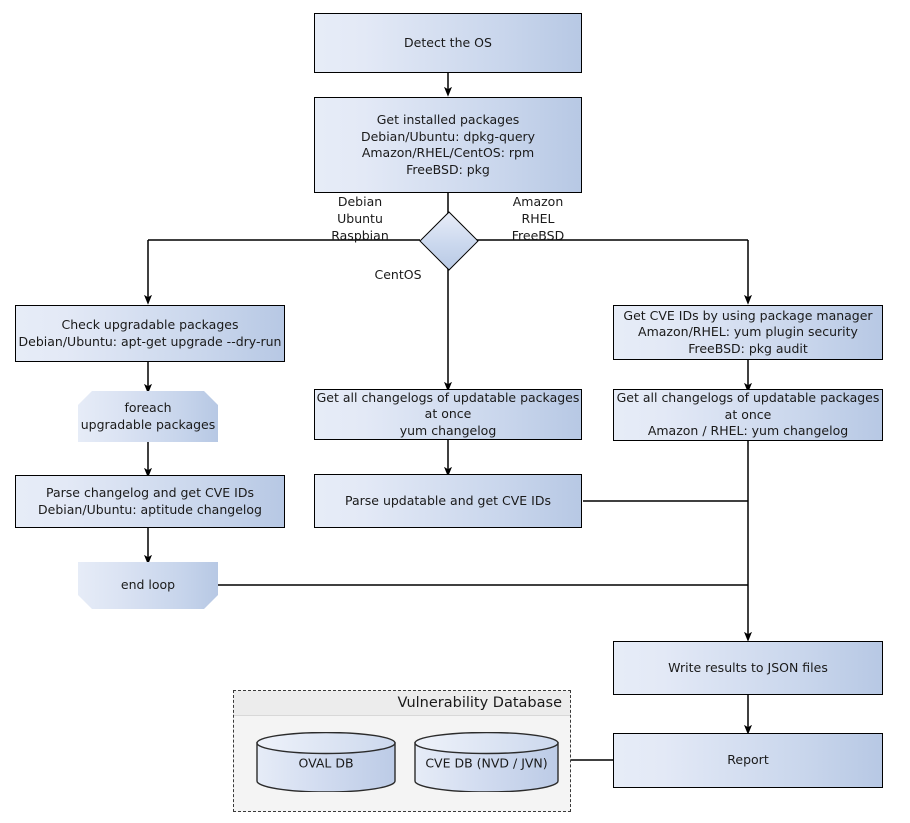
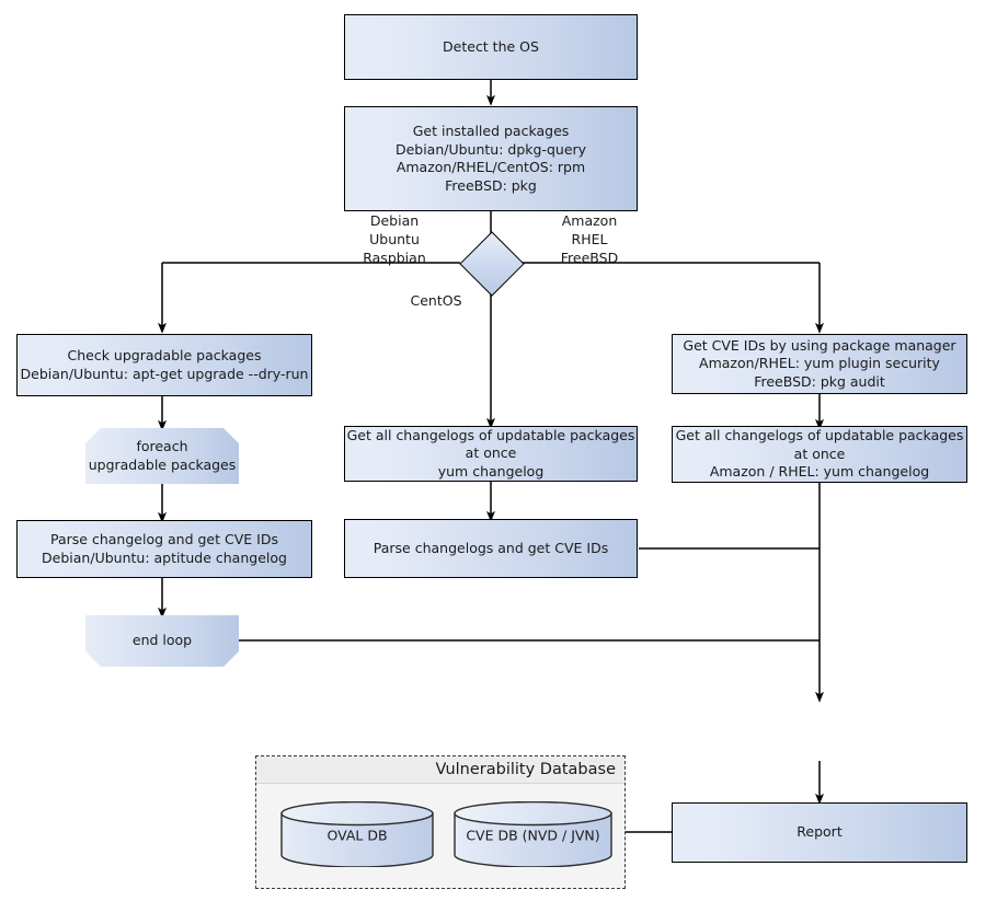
  Detect the OS
  Get installed packages
  Debian/Ubuntu: dpkg-query
  Amazon/RHEL/CentOS: rpm
  FreeBSD: pkg
  Debian
  Ubuntu
  Raspbian
  Amazon
  RHEL
  FreeBSD
  CentOS
  Check upgradable packages
  Debian/Ubuntu: apt-get upgrade --dry-run
  foreach
  upgradable packages
  Parse changelog and get CVE IDs
  Debian/Ubuntu: aptitude changelog
  end loop
  Get all changelogs of updatable packages at once
  yum changelog
- Parse updatable and get CVE IDs
+ Parse changelogs and get CVE IDs
  Get CVE IDs by using package manager
  Amazon/RHEL: yum plugin security
  FreeBSD: pkg audit
  Get all changelogs of updatable packages at once
  Amazon / RHEL: yum changelog
- Write results to JSON files
  Report
  Vulnerability Database
  OVAL DB
  CVE DB (NVD / JVN)
